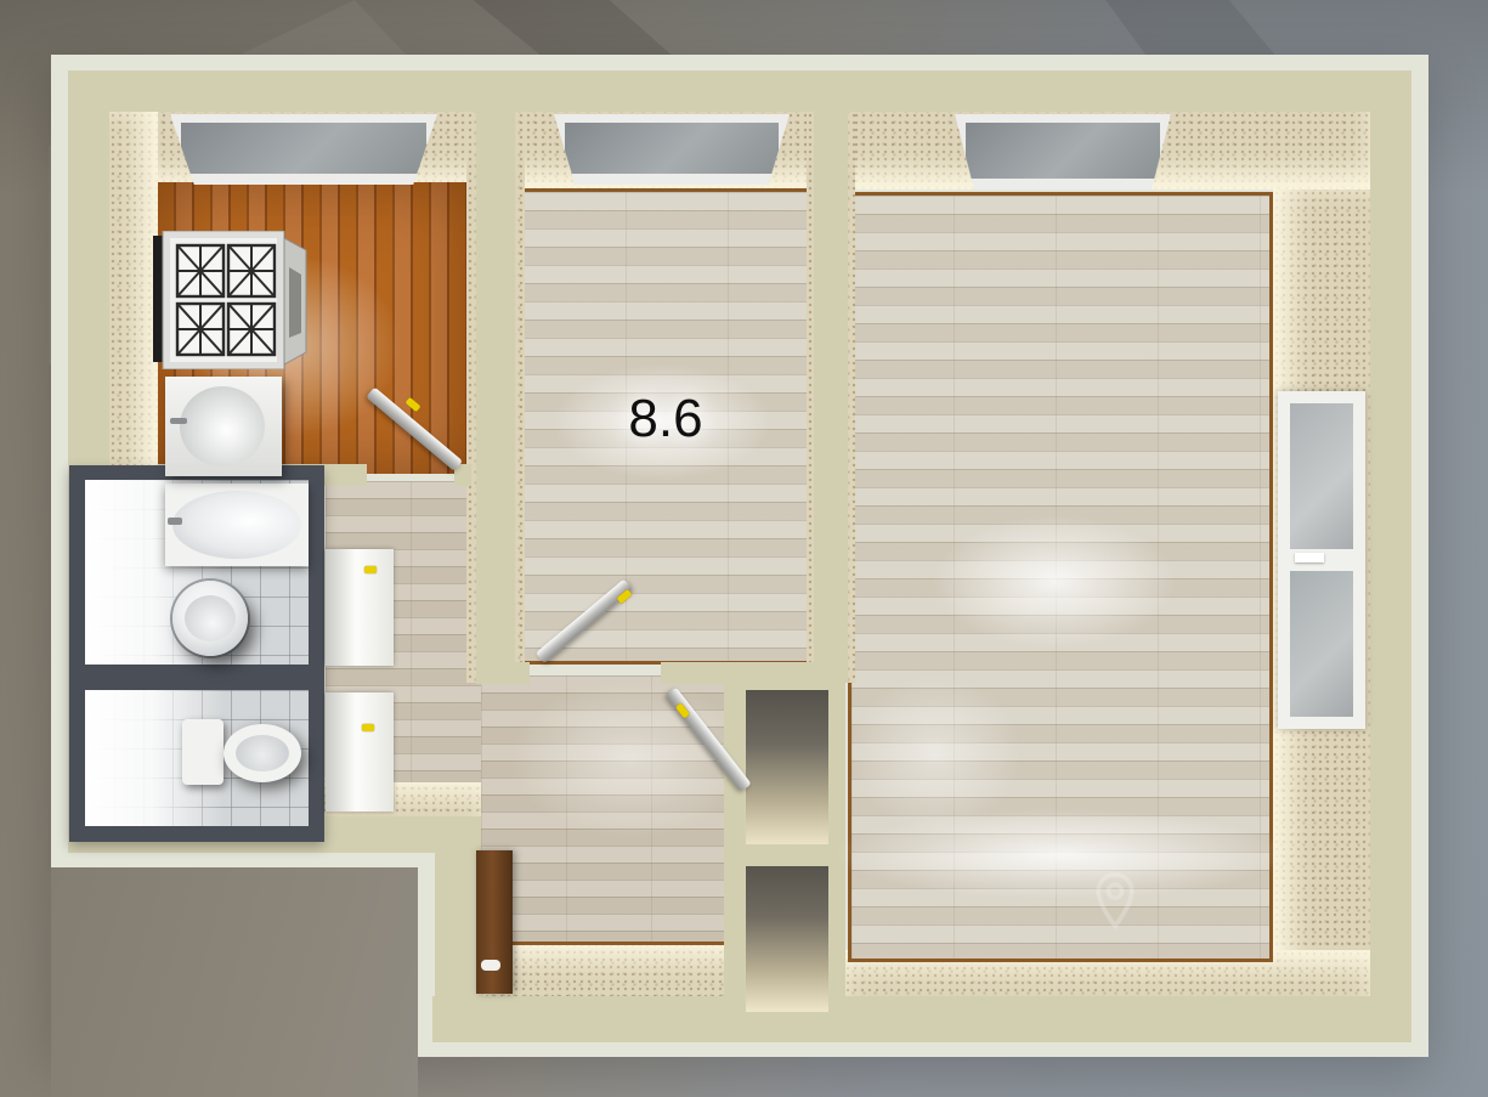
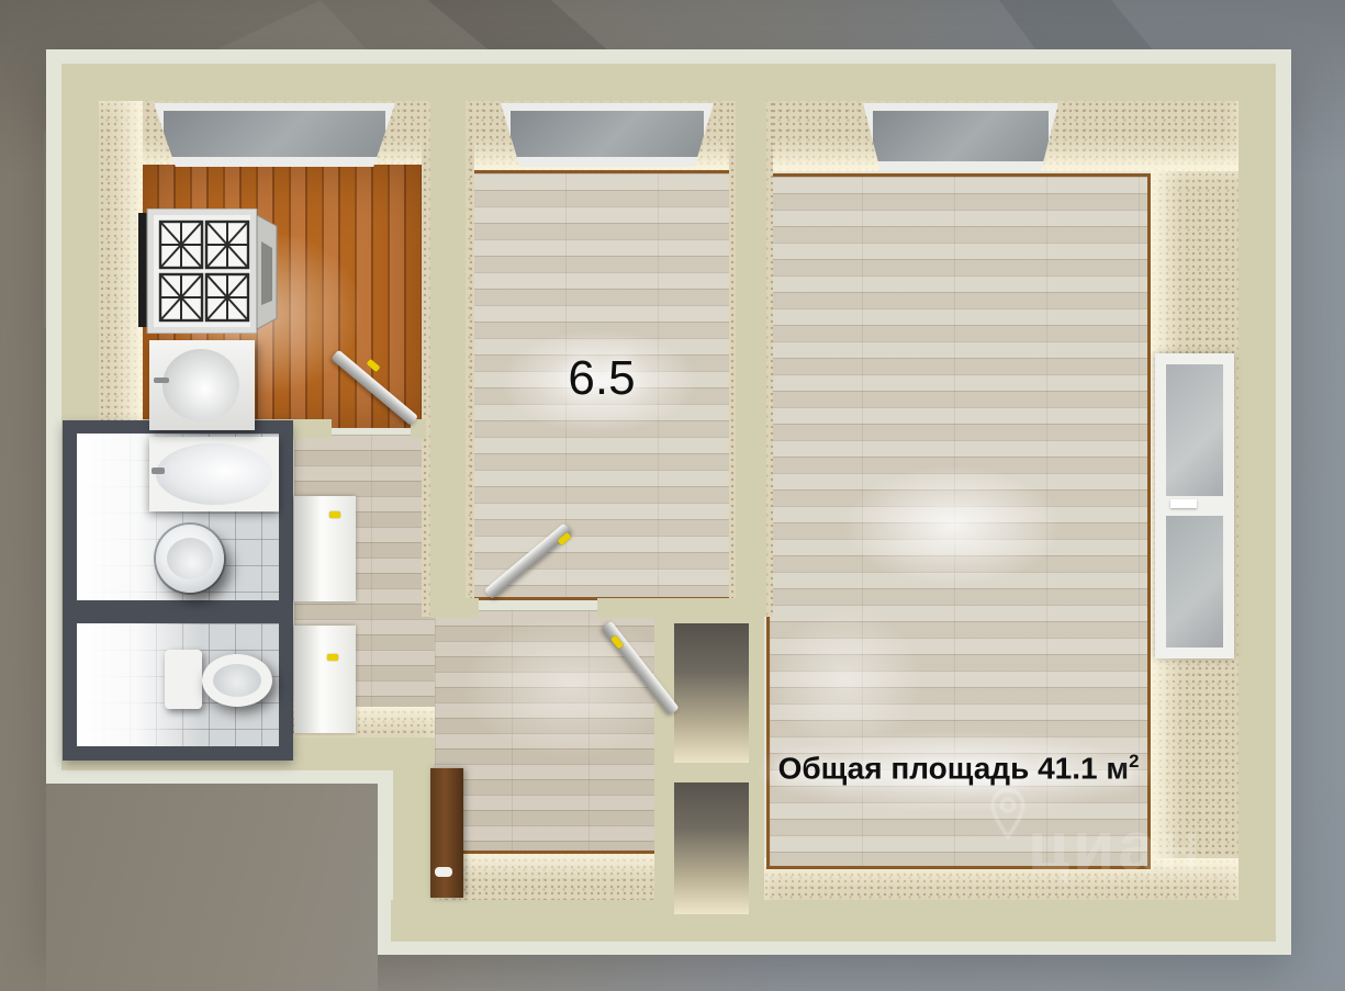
- 8.6
+ 6.5
+ Общая площадь 41.1 м2
+ циан
